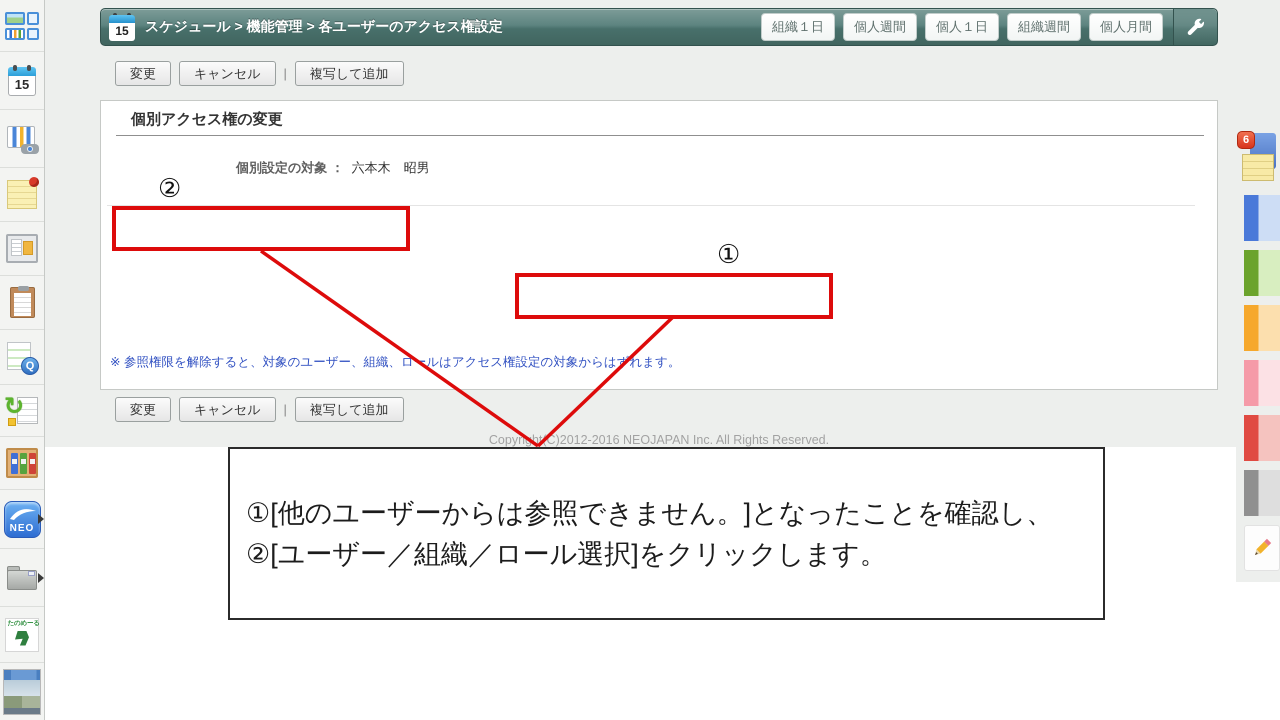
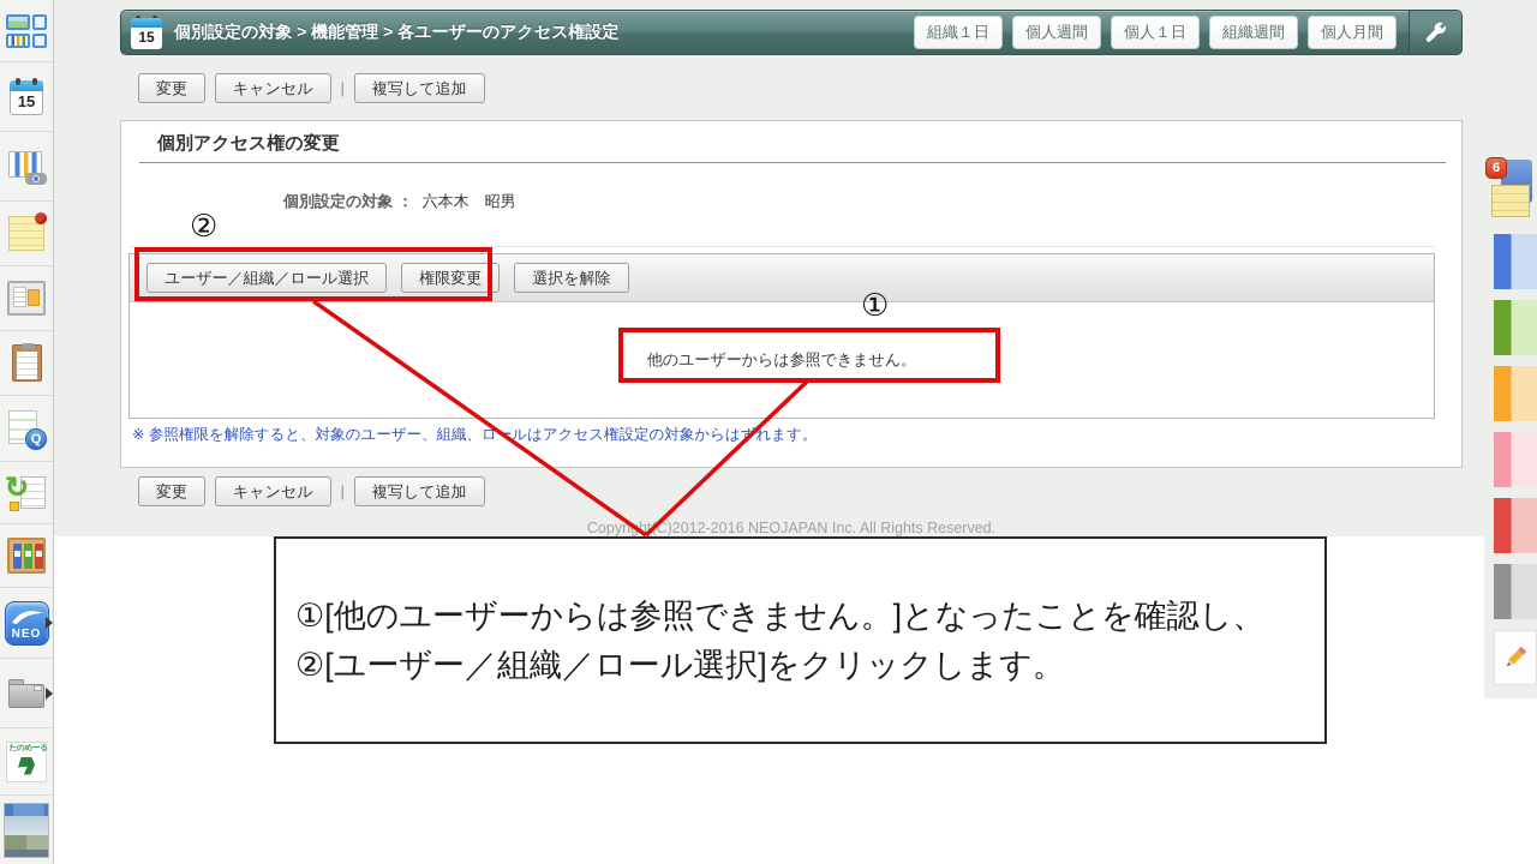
  15
  Q
  ↻
  NEO
  15
- スケジュール > 機能管理 > 各ユーザーのアクセス権設定
+ 個別設定の対象 > 機能管理 > 各ユーザーのアクセス権設定
  組織１日
  個人週間
  個人１日
  組織週間
  個人月間
  変更
  キャンセル
  |
  複写して追加
  個別アクセス権の変更
  個別設定の対象 ： 六本木 昭男
+ ユーザー／組織／ロール選択
+ 権限変更
+ 選択を解除
+ 他のユーザーからは参照できません。
  ※ 参照権限を解除すると、対象のユーザー、組織、ロルはアクセス権設定の対象からはずれます。
  変更
  キャンセル
  |
  複写して追加
  CopyrihtC)2012-2016 NEOJAPAN Inc. All Rights Reserved.
  6
  ①
  ②
  ①[他のユーザーからは参照できません。]となったことを確認し、
  ②[ユーザー／組織／ロール選択]をクリックします。
